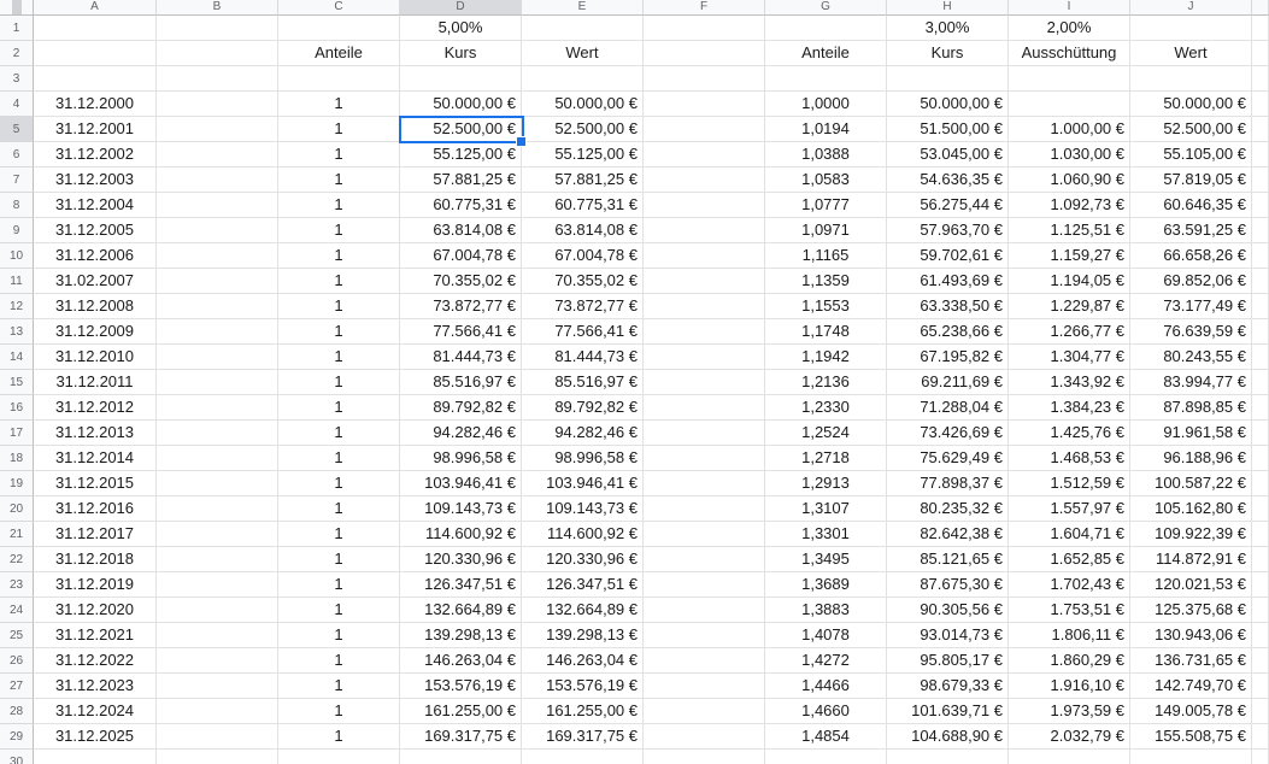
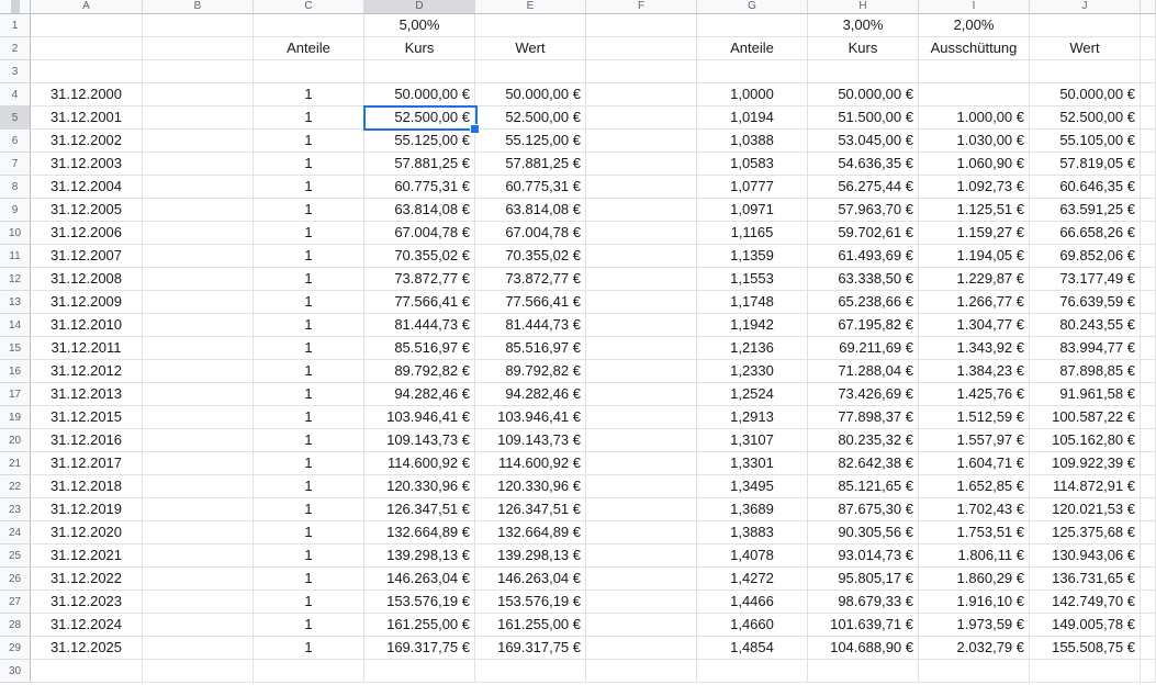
  	A	B	C	D	E	F	G	H	I	J
  1				5,00%				3,00%	2,00%
  2			Anteile	Kurs	Wert		Anteile	Kurs	Ausschüttung	Wert
  3
  4	31.12.2000		1	50.000,00 €	50.000,00 €		1,0000	50.000,00 €		50.000,00 €
  5	31.12.2001		1	52.500,00 €	52.500,00 €		1,0194	51.500,00 €	1.000,00 €	52.500,00 €
  6	31.12.2002		1	55.125,00 €	55.125,00 €		1,0388	53.045,00 €	1.030,00 €	55.105,00 €
  7	31.12.2003		1	57.881,25 €	57.881,25 €		1,0583	54.636,35 €	1.060,90 €	57.819,05 €
  8	31.12.2004		1	60.775,31 €	60.775,31 €		1,0777	56.275,44 €	1.092,73 €	60.646,35 €
  9	31.12.2005		1	63.814,08 €	63.814,08 €		1,0971	57.963,70 €	1.125,51 €	63.591,25 €
  10	31.12.2006		1	67.004,78 €	67.004,78 €		1,1165	59.702,61 €	1.159,27 €	66.658,26 €
- 11	31.02.2007		1	70.355,02 €	70.355,02 €		1,1359	61.493,69 €	1.194,05 €	69.852,06 €
+ 11	31.12.2007		1	70.355,02 €	70.355,02 €		1,1359	61.493,69 €	1.194,05 €	69.852,06 €
  12	31.12.2008		1	73.872,77 €	73.872,77 €		1,1553	63.338,50 €	1.229,87 €	73.177,49 €
  13	31.12.2009		1	77.566,41 €	77.566,41 €		1,1748	65.238,66 €	1.266,77 €	76.639,59 €
  14	31.12.2010		1	81.444,73 €	81.444,73 €		1,1942	67.195,82 €	1.304,77 €	80.243,55 €
  15	31.12.2011		1	85.516,97 €	85.516,97 €		1,2136	69.211,69 €	1.343,92 €	83.994,77 €
  16	31.12.2012		1	89.792,82 €	89.792,82 €		1,2330	71.288,04 €	1.384,23 €	87.898,85 €
  17	31.12.2013		1	94.282,46 €	94.282,46 €		1,2524	73.426,69 €	1.425,76 €	91.961,58 €
- 18	31.12.2014		1	98.996,58 €	98.996,58 €		1,2718	75.629,49 €	1.468,53 €	96.188,96 €
  19	31.12.2015		1	103.946,41 €	103.946,41 €		1,2913	77.898,37 €	1.512,59 €	100.587,22 €
  20	31.12.2016		1	109.143,73 €	109.143,73 €		1,3107	80.235,32 €	1.557,97 €	105.162,80 €
  21	31.12.2017		1	114.600,92 €	114.600,92 €		1,3301	82.642,38 €	1.604,71 €	109.922,39 €
  22	31.12.2018		1	120.330,96 €	120.330,96 €		1,3495	85.121,65 €	1.652,85 €	114.872,91 €
  23	31.12.2019		1	126.347,51 €	126.347,51 €		1,3689	87.675,30 €	1.702,43 €	120.021,53 €
  24	31.12.2020		1	132.664,89 €	132.664,89 €		1,3883	90.305,56 €	1.753,51 €	125.375,68 €
  25	31.12.2021		1	139.298,13 €	139.298,13 €		1,4078	93.014,73 €	1.806,11 €	130.943,06 €
  26	31.12.2022		1	146.263,04 €	146.263,04 €		1,4272	95.805,17 €	1.860,29 €	136.731,65 €
  27	31.12.2023		1	153.576,19 €	153.576,19 €		1,4466	98.679,33 €	1.916,10 €	142.749,70 €
  28	31.12.2024		1	161.255,00 €	161.255,00 €		1,4660	101.639,71 €	1.973,59 €	149.005,78 €
  29	31.12.2025		1	169.317,75 €	169.317,75 €		1,4854	104.688,90 €	2.032,79 €	155.508,75 €
  30
